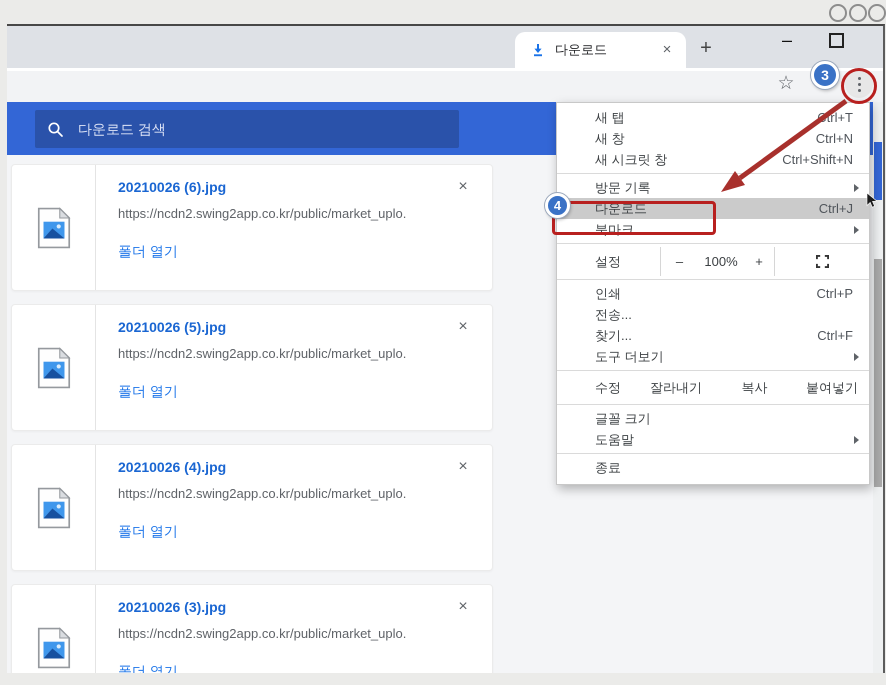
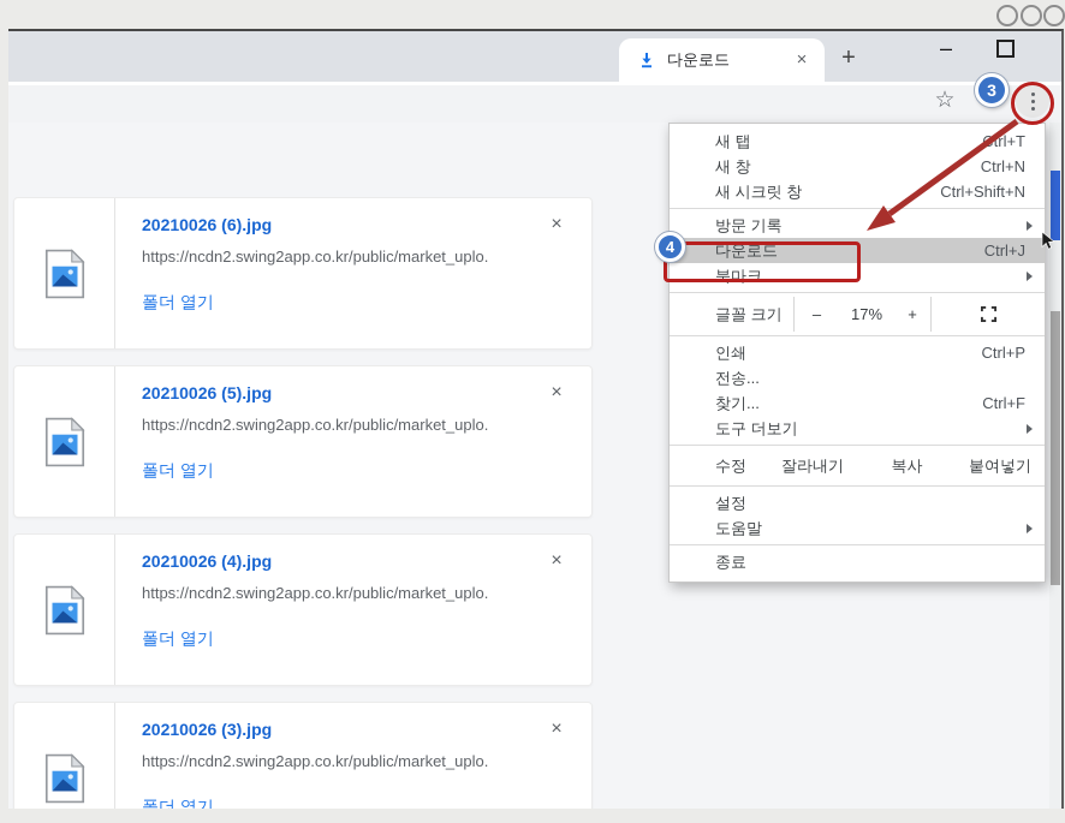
  다운로드
  ×
  +
  –
  ☆
- 다운로드 검색
  20210026 (6).jpg
  ×
  https://ncdn2.swing2app.co.kr/public/market_uplo.
  폴더 열기
  20210026 (5).jpg
  ×
  https://ncdn2.swing2app.co.kr/public/market_uplo.
  폴더 열기
  20210026 (4).jpg
  ×
  https://ncdn2.swing2app.co.kr/public/market_uplo.
  폴더 열기
  20210026 (3).jpg
  ×
  https://ncdn2.swing2app.co.kr/public/market_uplo.
  폴더 열기
  새 탭
  trl+T
  새 창
  Ctrl+N
  새 시크릿 창
  Ctrl+Shift+N
  방문 기록
  다운로드
  Ctrl+J
  북마크
- 설정
+ 글꼴 크기
  –
- 100%
+ 17%
  +
  인쇄
  Ctrl+P
  전송...
  찾기...
  Ctrl+F
  도구 더보기
  수정
  잘라내기
  복사
  붙여넣기
- 글꼴 크기
+ 설정
  도움말
  종료
  3
  4
